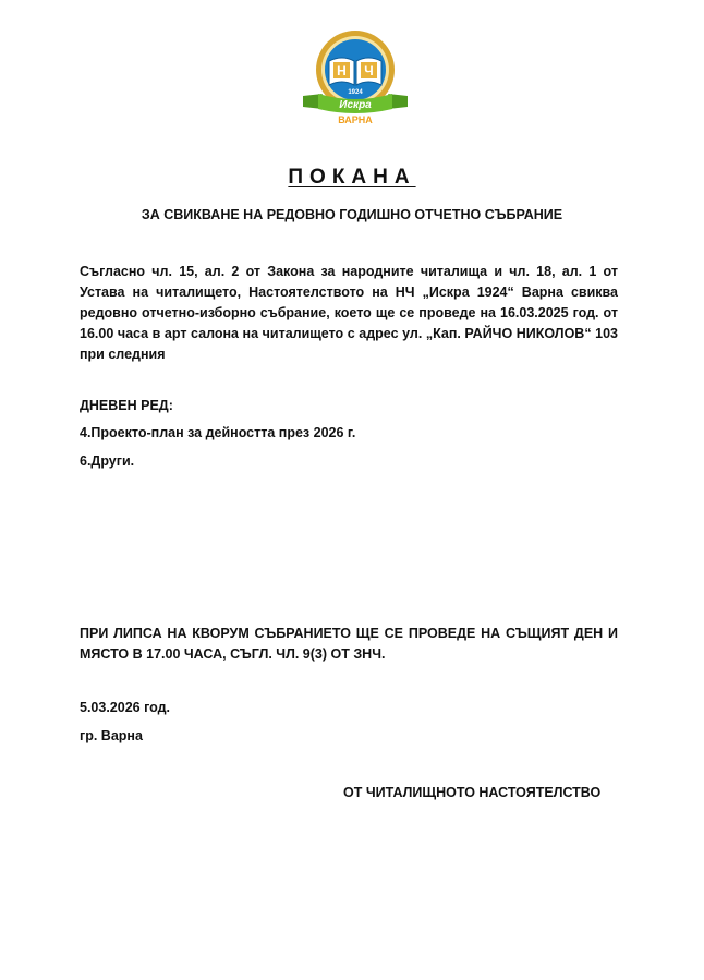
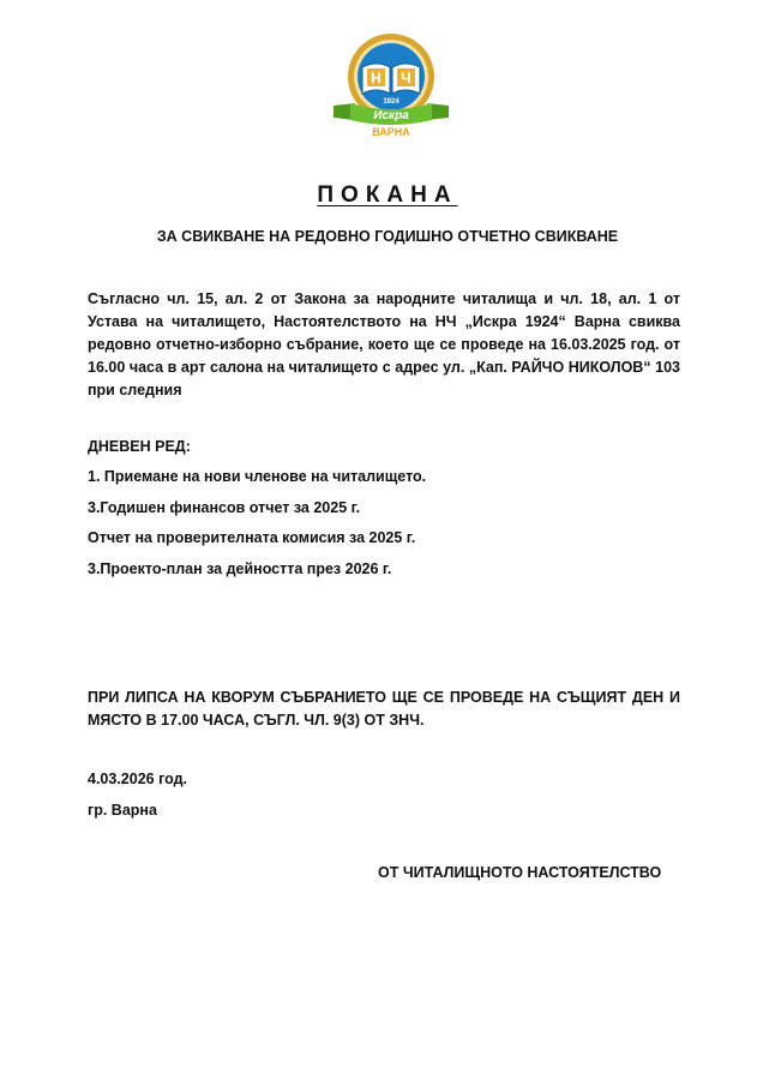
  Н
  Ч
  Искра
  ВАРНА
  ПОКАНА
- ЗА СВИКВАНЕ НА РЕДОВНО ГОДИШНО ОТЧЕТНО СЪБРАНИЕ
+ ЗА СВИКВАНЕ НА РЕДОВНО ГОДИШНО ОТЧЕТНО СВИКВАНЕ
  Съгласно чл. 15, ал. 2 от Закона за народните читалища и чл. 18, ал. 1 от Устава на читалището, Настоятелството на НЧ „Искра 1924“ Варна свиква редовно отчетно-изборно събрание, което ще се проведе на 16.03.2025 год. от 16.00 часа в арт салона на читалището с адрес ул. „Кап. РАЙЧО НИКОЛОВ“ 103 при следния
  ДНЕВЕН РЕД:
+ 1. Приемане на нови членове на читалището.
+ 3.Годишен финансов отчет за 2025 г.
+ Отчет на проверителната комисия за 2025 г.
- 4.Проекто-план за дейността през 2026 г.
+ 3.Проекто-план за дейността през 2026 г.
- 6.Други.
  ПРИ ЛИПСА НА КВОРУМ СЪБРАНИЕТО ЩЕ СЕ ПРОВЕДЕ НА СЪЩИЯТ ДЕН И МЯСТО В 17.00 ЧАСА, СЪГЛ. ЧЛ. 9(3) ОТ ЗНЧ.
- 5.03.2026 год.
+ 4.03.2026 год.
  гр. Варна
  ОТ ЧИТАЛИЩНОТО НАСТОЯТЕЛСТВО
